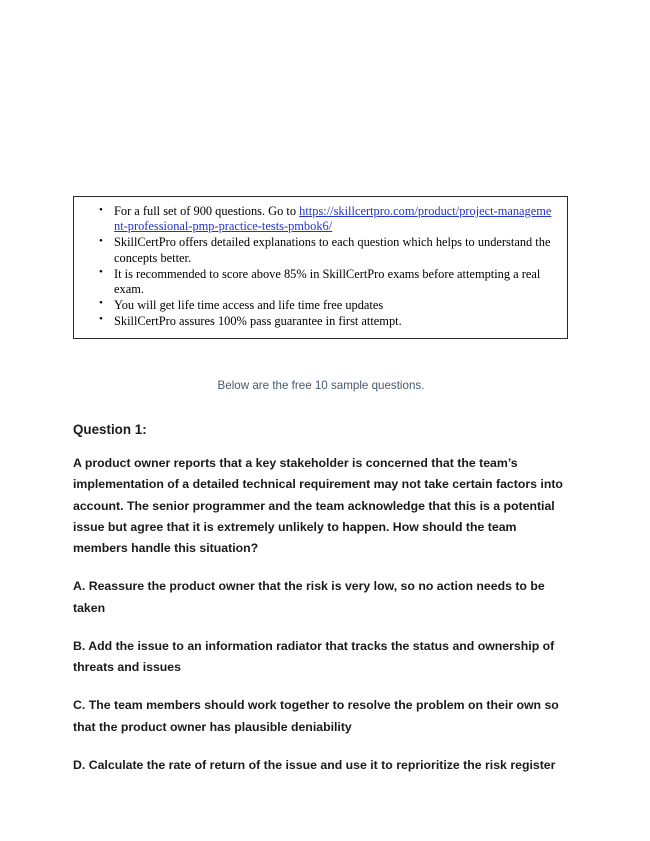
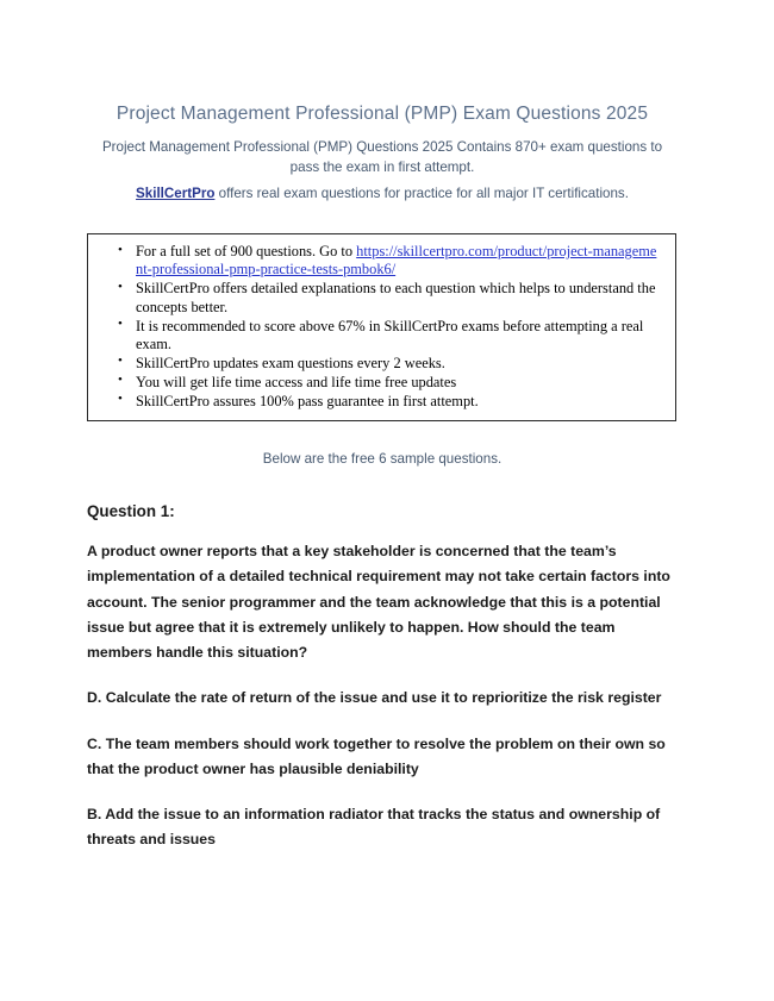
+ Project Management Professional (PMP) Exam Questions 2025
+ Project Management Professional (PMP) Questions 2025 Contains 870+ exam questions to pass the exam in first attempt.
+ SkillCertPro offers real exam questions for practice for all major IT certifications.
  For a full set of 900 questions. Go to https://skillcertpro.com/product/project-management-professional-pmp-practice-tests-pmbok6/
  SkillCertPro offers detailed explanations to each question which helps to understand the concepts better.
- It is recommended to score above 85% in SkillCertPro exams before attempting a real exam.
+ It is recommended to score above 67% in SkillCertPro exams before attempting a real exam.
+ SkillCertPro updates exam questions every 2 weeks.
  You will get life time access and life time free updates
  SkillCertPro assures 100% pass guarantee in first attempt.
- Below are the free 10 sample questions.
+ Below are the free 6 sample questions.
  Question 1:
  A product owner reports that a key stakeholder is concerned that the team’s implementation of a detailed technical requirement may not take certain factors into account. The senior programmer and the team acknowledge that this is a potential issue but agree that it is extremely unlikely to happen. How should the team members handle this situation?
- A. Reassure the product owner that the risk is very low, so no action needs to be taken
- B. Add the issue to an information radiator that tracks the status and ownership of threats and issues
+ D. Calculate the rate of return of the issue and use it to reprioritize the risk register
  C. The team members should work together to resolve the problem on their own so that the product owner has plausible deniability
- D. Calculate the rate of return of the issue and use it to reprioritize the risk register
+ B. Add the issue to an information radiator that tracks the status and ownership of threats and issues
